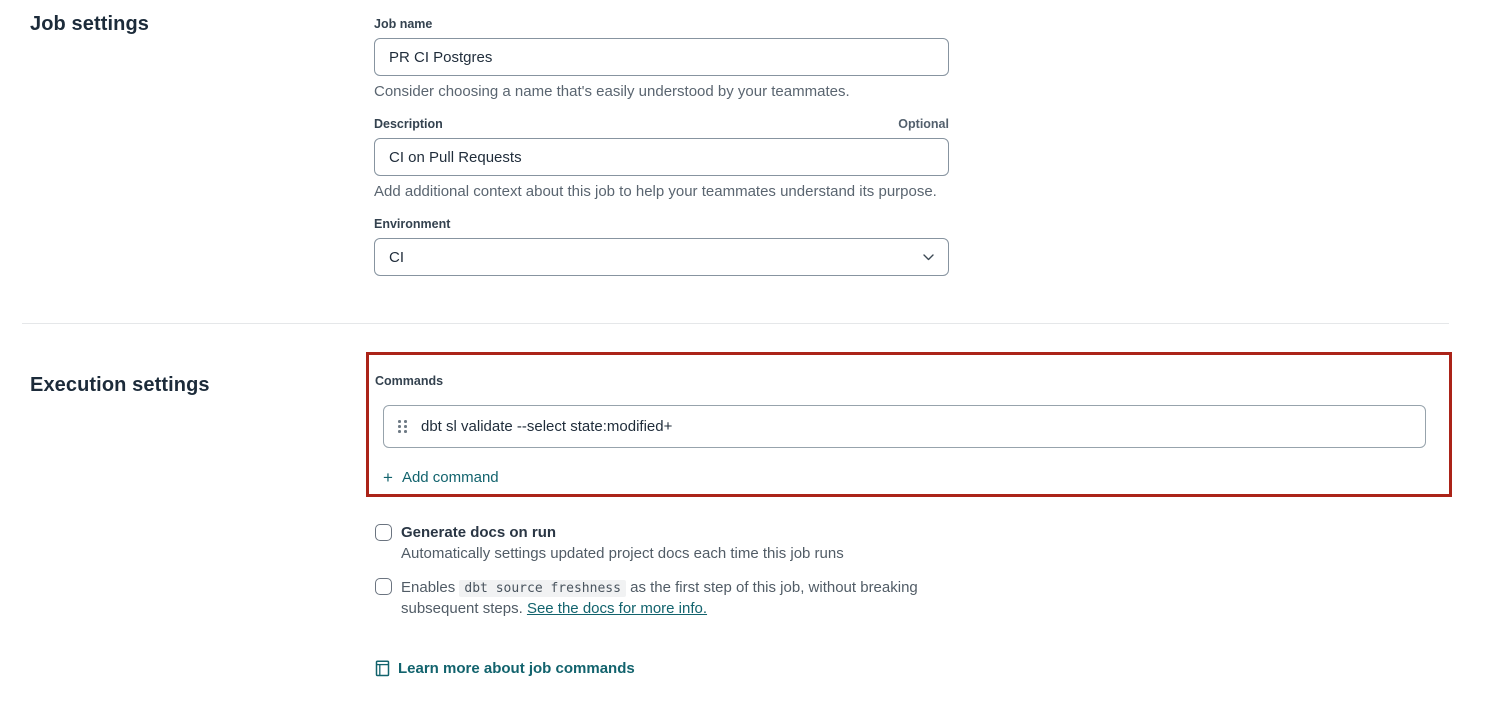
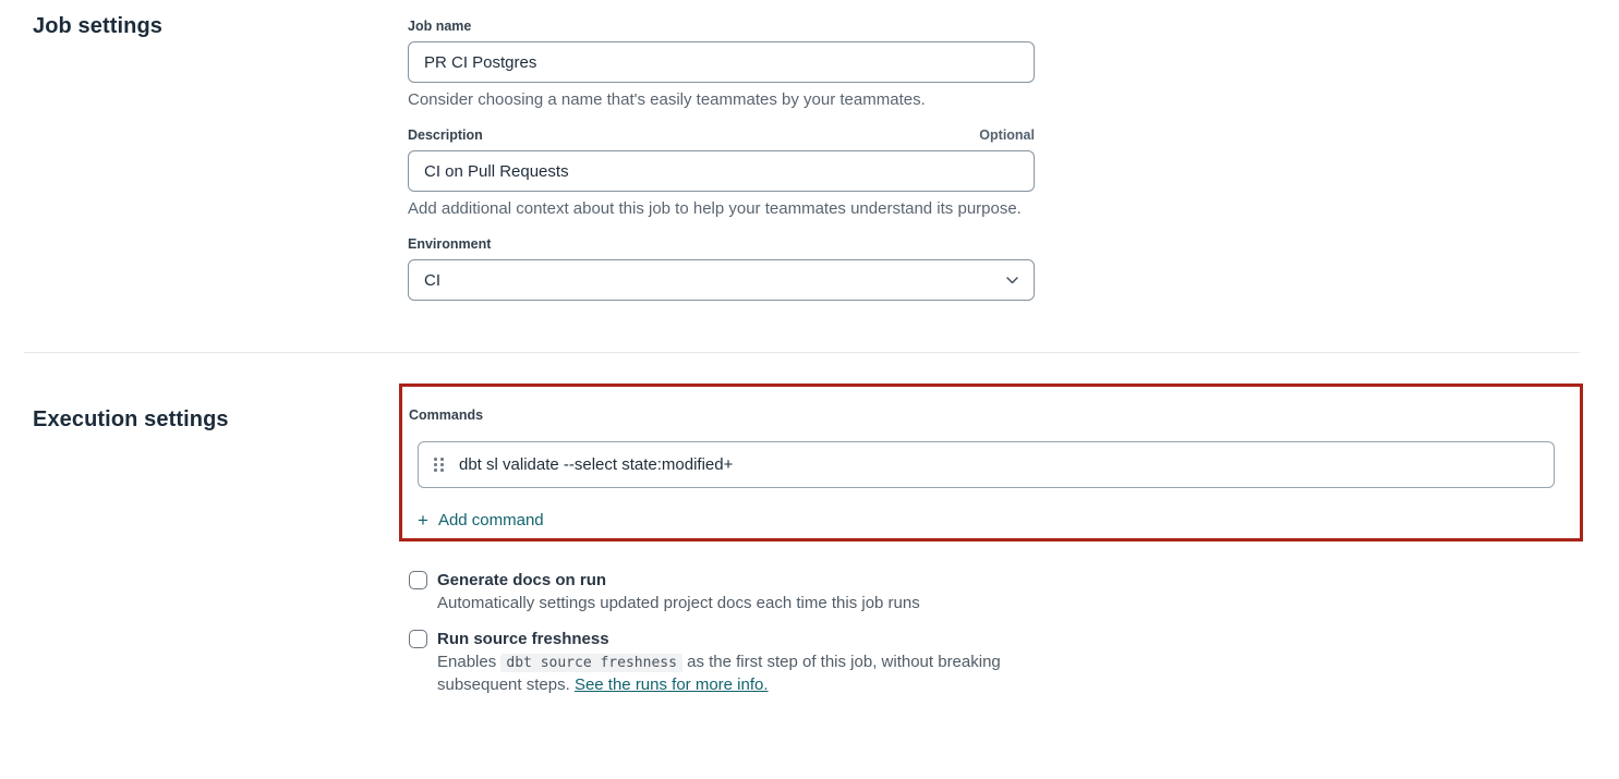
  Job settings
  Job name
  PR CI Postgres
- Consider choosing a name that's easily understood by your teammates.
+ Consider choosing a name that's easily teammates by your teammates.
  Description
  Optional
  CI on Pull Requests
  Add additional context about this job to help your teammates understand its purpose.
  Environment
  CI
  Execution settings
  Commands
  dbt sl validate --select state:modified+
  +
  Add command
  Generate docs on run
  Automatically settings updated project docs each time this job runs
+ Run source freshness
- Enables dbt source freshness as the first step of this job, without breaking subsequent steps. See the docs for more info.
+ Enables dbt source freshness as the first step of this job, without breaking subsequent steps. See the runs for more info.
- Learn more about job commands
